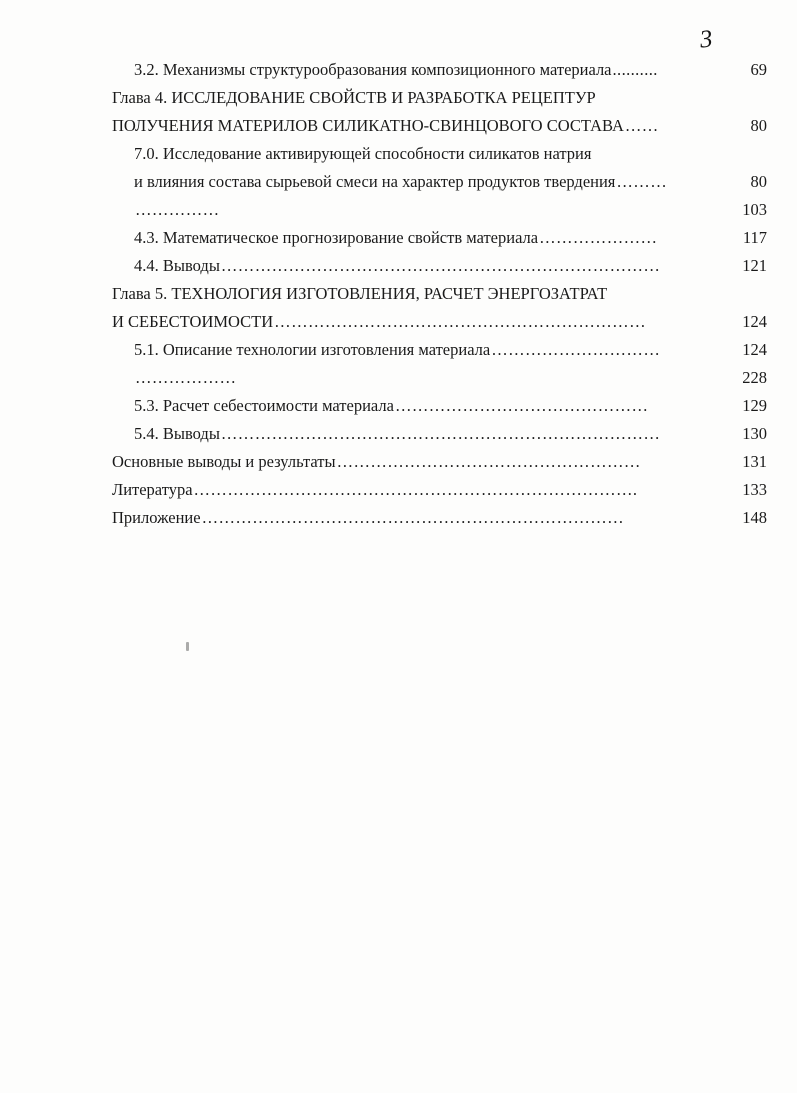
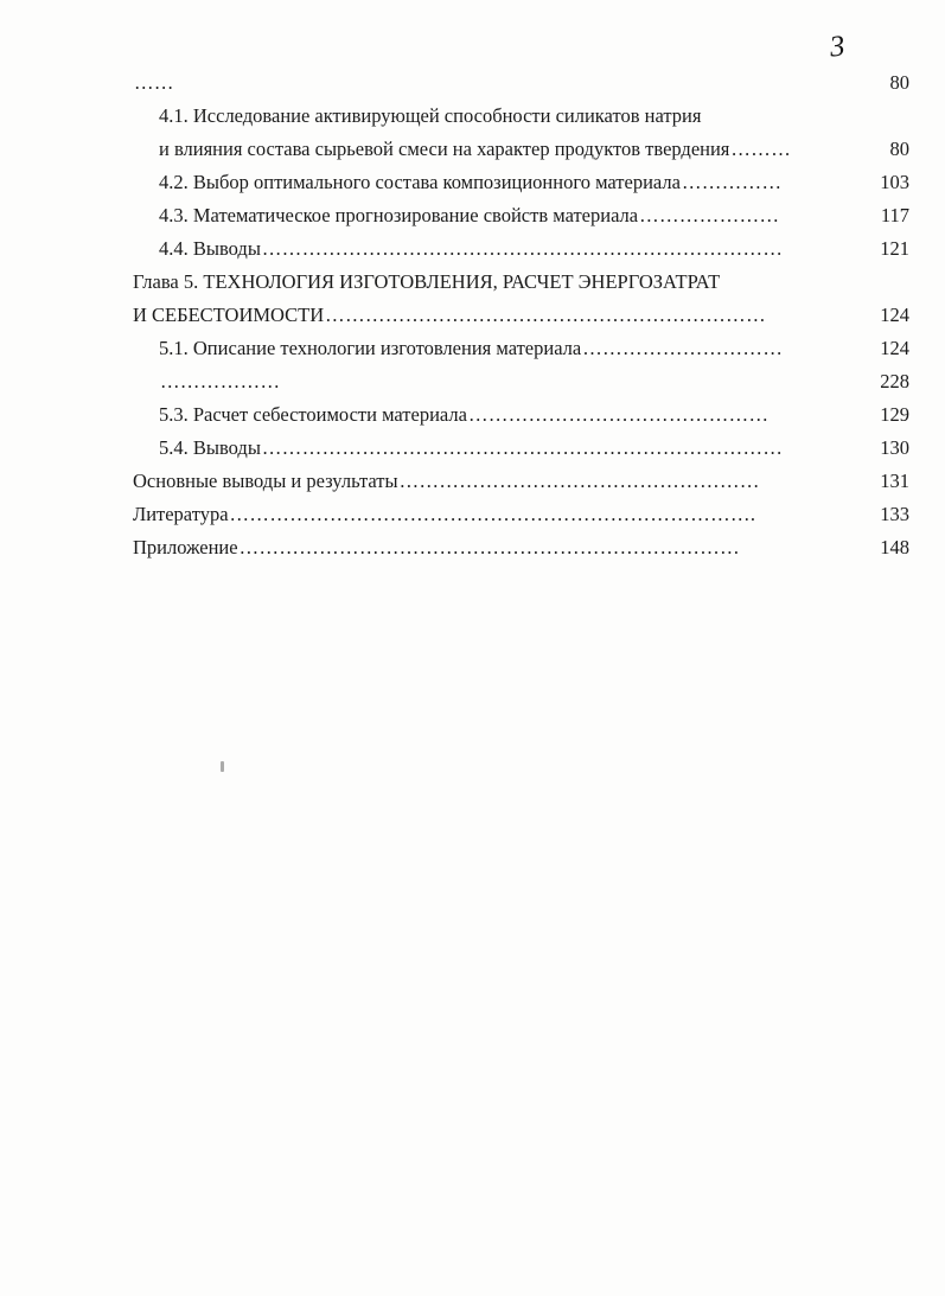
- 3.2. Механизмы структурообразования композиционного материала
- ..........
- 69
- Глава 4. ИССЛЕДОВАНИЕ СВОЙСТВ И РАЗРАБОТКА РЕЦЕПТУР
- ПОЛУЧЕНИЯ МАТЕРИЛОВ СИЛИКАТНО-СВИНЦОВОГО СОСТАВА
  ……
  80
- 7.0. Исследование активирующей способности силикатов натрия
+ 4.1. Исследование активирующей способности силикатов натрия
  и влияния состава сырьевой смеси на характер продуктов твердения
  ………
  80
+ 4.2. Выбор оптимального состава композиционного материала
  ……………
  103
  4.3. Математическое прогнозирование свойств материала
  …………………
  117
  4.4. Выводы
  ……………………………………………………………………
  121
  Глава 5. ТЕХНОЛОГИЯ ИЗГОТОВЛЕНИЯ, РАСЧЕТ ЭНЕРГОЗАТРАТ
  И СЕБЕСТОИМОСТИ
  …………………………………………………………
  124
  5.1. Описание технологии изготовления материала
  …………………………
  124
  ………………
  228
  5.3. Расчет себестоимости материала
  ………………………………………
  129
  5.4. Выводы
  ……………………………………………………………………
  130
  Основные выводы и результаты
  ………………………………………………
  131
  Литература
  …………………………………………………………………….
  133
  Приложение
  …………………………………………………………………
  148
